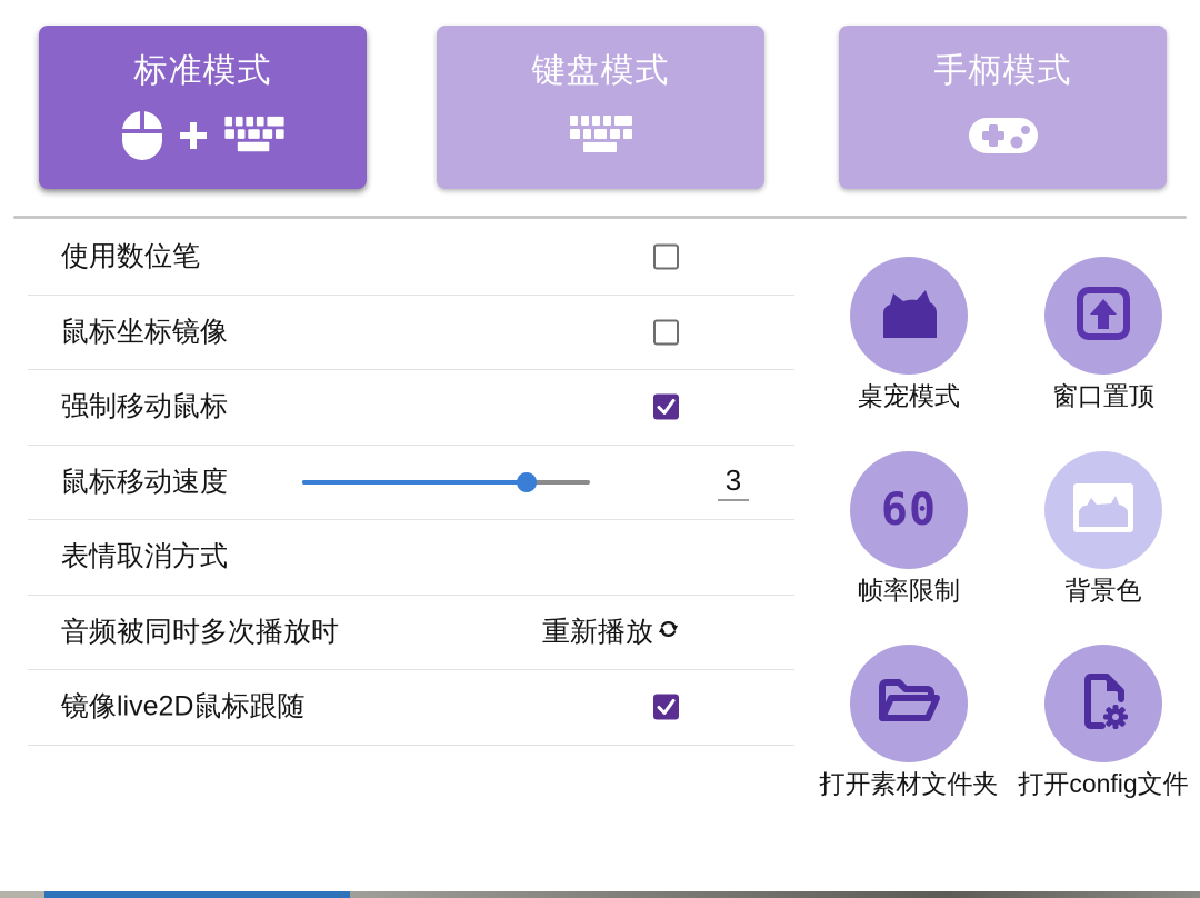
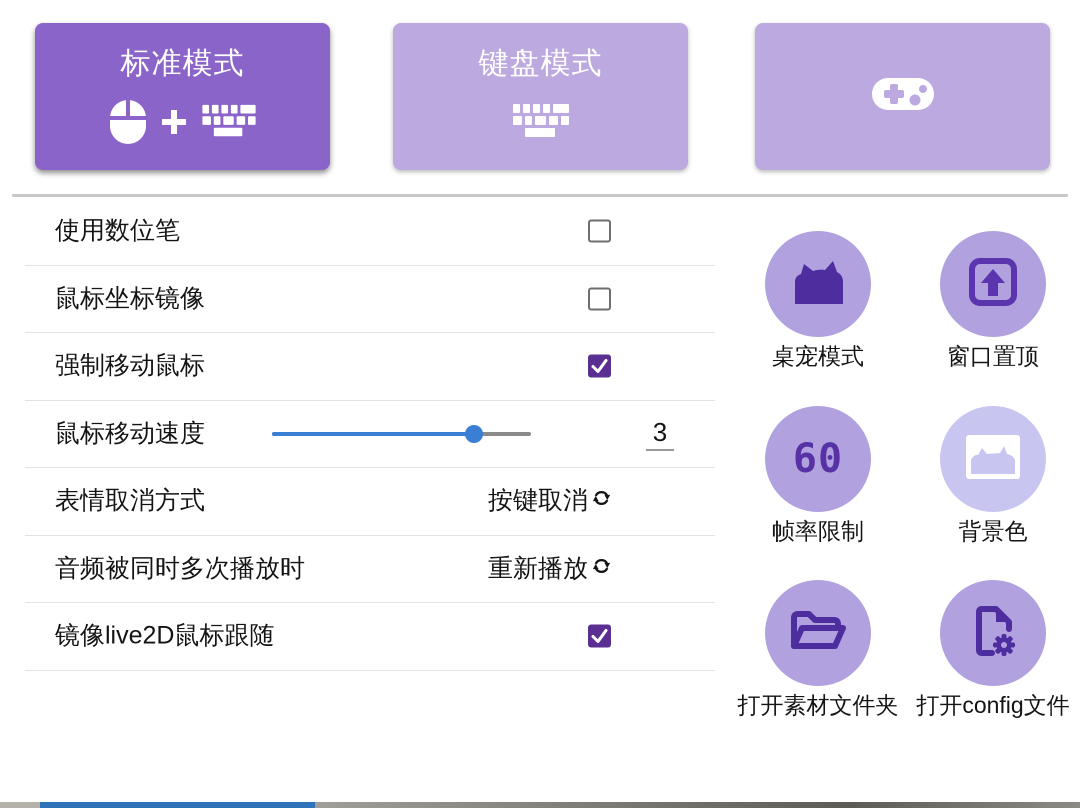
  标准模式
  键盘模式
- 手柄模式
  使用数位笔
  鼠标坐标镜像
  强制移动鼠标
  鼠标移动速度
  3
  表情取消方式
+ 按键取消
  音频被同时多次播放时
  重新播放
  镜像live2D鼠标跟随
  桌宠模式
  窗口置顶
  60
  帧率限制
  背景色
  打开素材文件夹
  打开config文件
